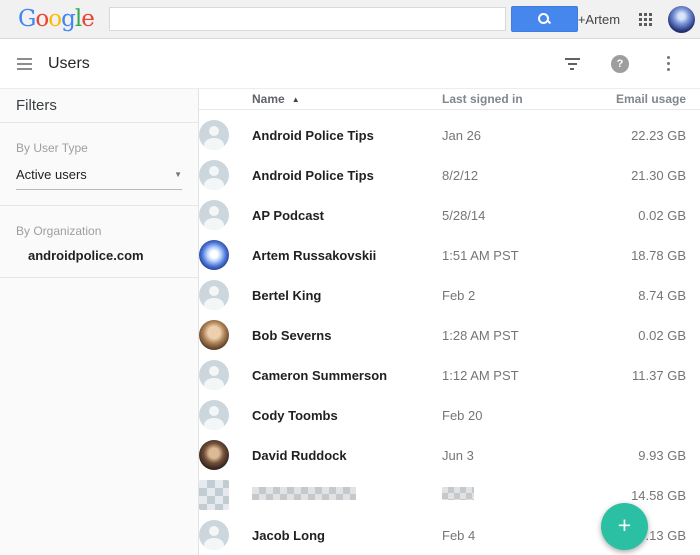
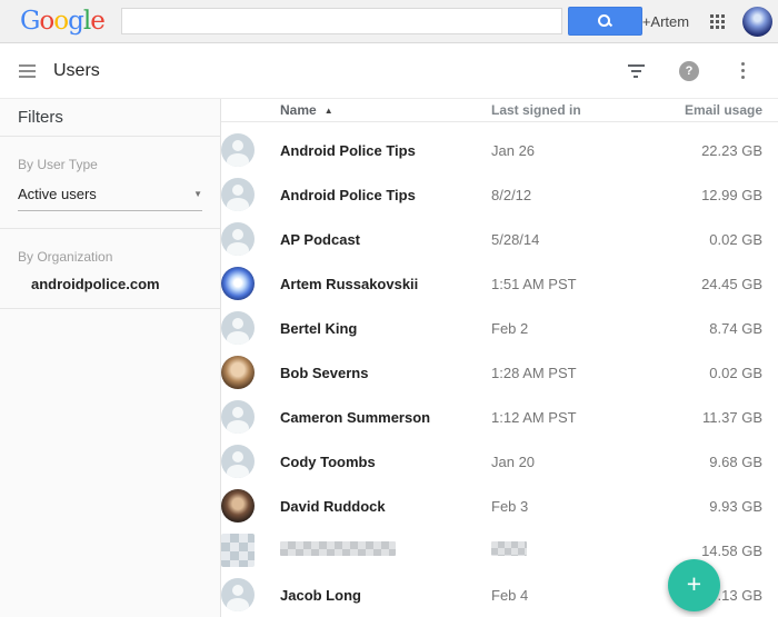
  Google
  +Artem
  Users
  ?
  Filters
  By User Type
  Active users
  ▼
  By Organization
  androidpolice.com
  Name
  Last signed in
  Email usage
  Android Police Tips
  Jan 26
  22.23 GB
  Android Police Tips
  8/2/12
- 21.30 GB
+ 12.99 GB
  AP Podcast
  5/28/14
  0.02 GB
  Artem Russakovskii
  1:51 AM PST
- 18.78 GB
+ 24.45 GB
  Bertel King
  Feb 2
  8.74 GB
  Bob Severns
  1:28 AM PST
  0.02 GB
  Cameron Summerson
  1:12 AM PST
  11.37 GB
  Cody Toombs
- Feb 20
+ Jan 20
+ 9.68 GB
  David Ruddock
- Jun 3
+ Feb 3
  9.93 GB
  14.58 GB
  Jacob Long
  Feb 4
  .13 GB
  +
